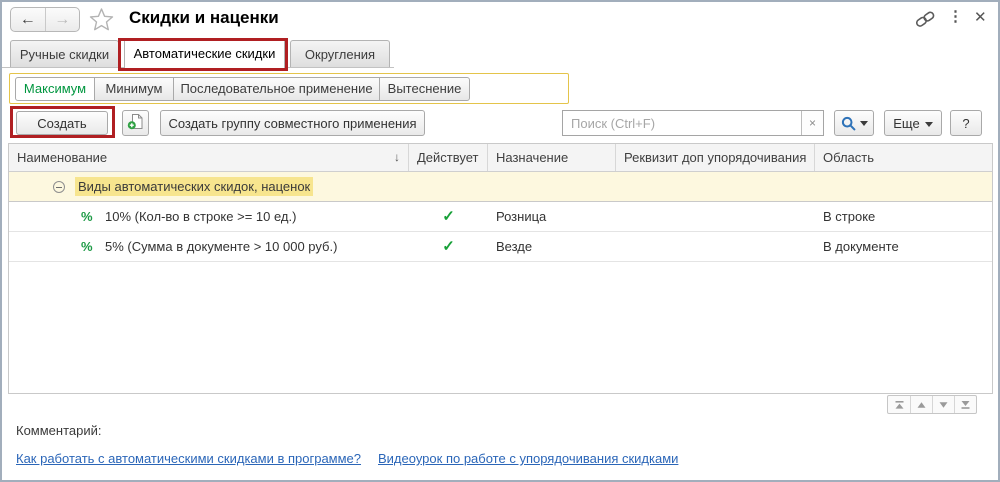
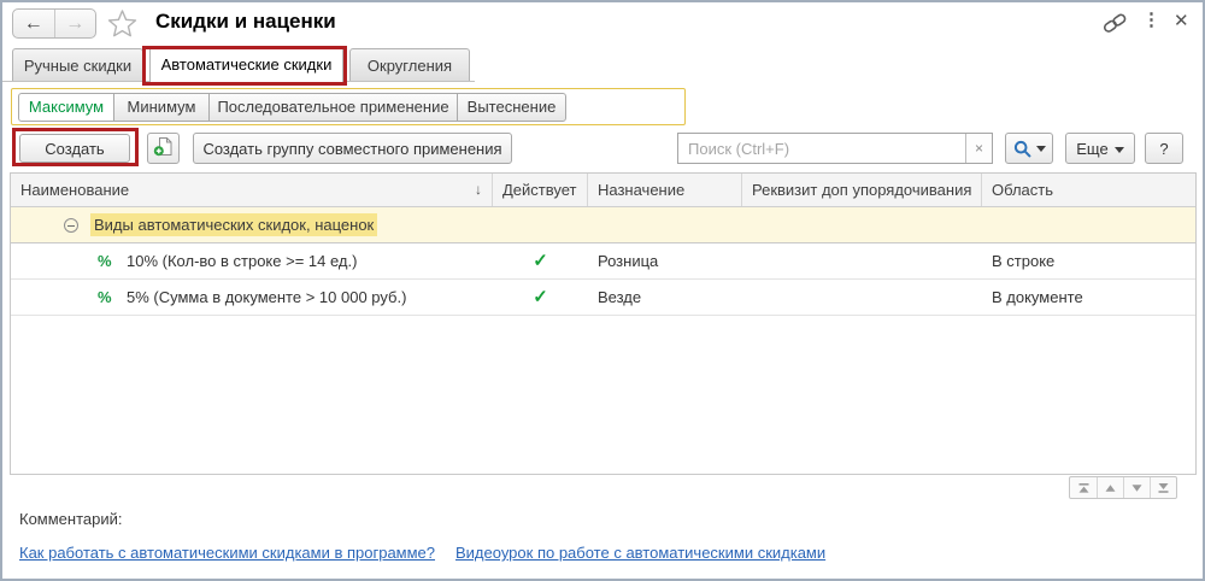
  ←
  →
  Скидки и наценки
  ⋮
  ✕
  Ручные скидки
  Автоматические скидки
  Округления
  Максимум
  Минимум
  Последовательное применение
  Вытеснение
  Создать
  Создать группу совместного применения
  Поиск (Ctrl+F)
  ×
  Еще
  ?
  Наименование
  ↓
  Действует
  Назначение
  Реквизит доп упорядочивания
  Область
  Виды автоматических скидок, наценок
  %
- 10% (Кол-во в строке >= 10 ед.)
+ 10% (Кол-во в строке >= 14 ед.)
  ✓
  Розница
  В строке
  %
  5% (Сумма в документе > 10 000 руб.)
  ✓
  Везде
  В документе
  Комментарий:
  Как работать с автоматическими скидками в программе?
- Видеоурок по работе с упорядочивания скидками
+ Видеоурок по работе с автоматическими скидками
